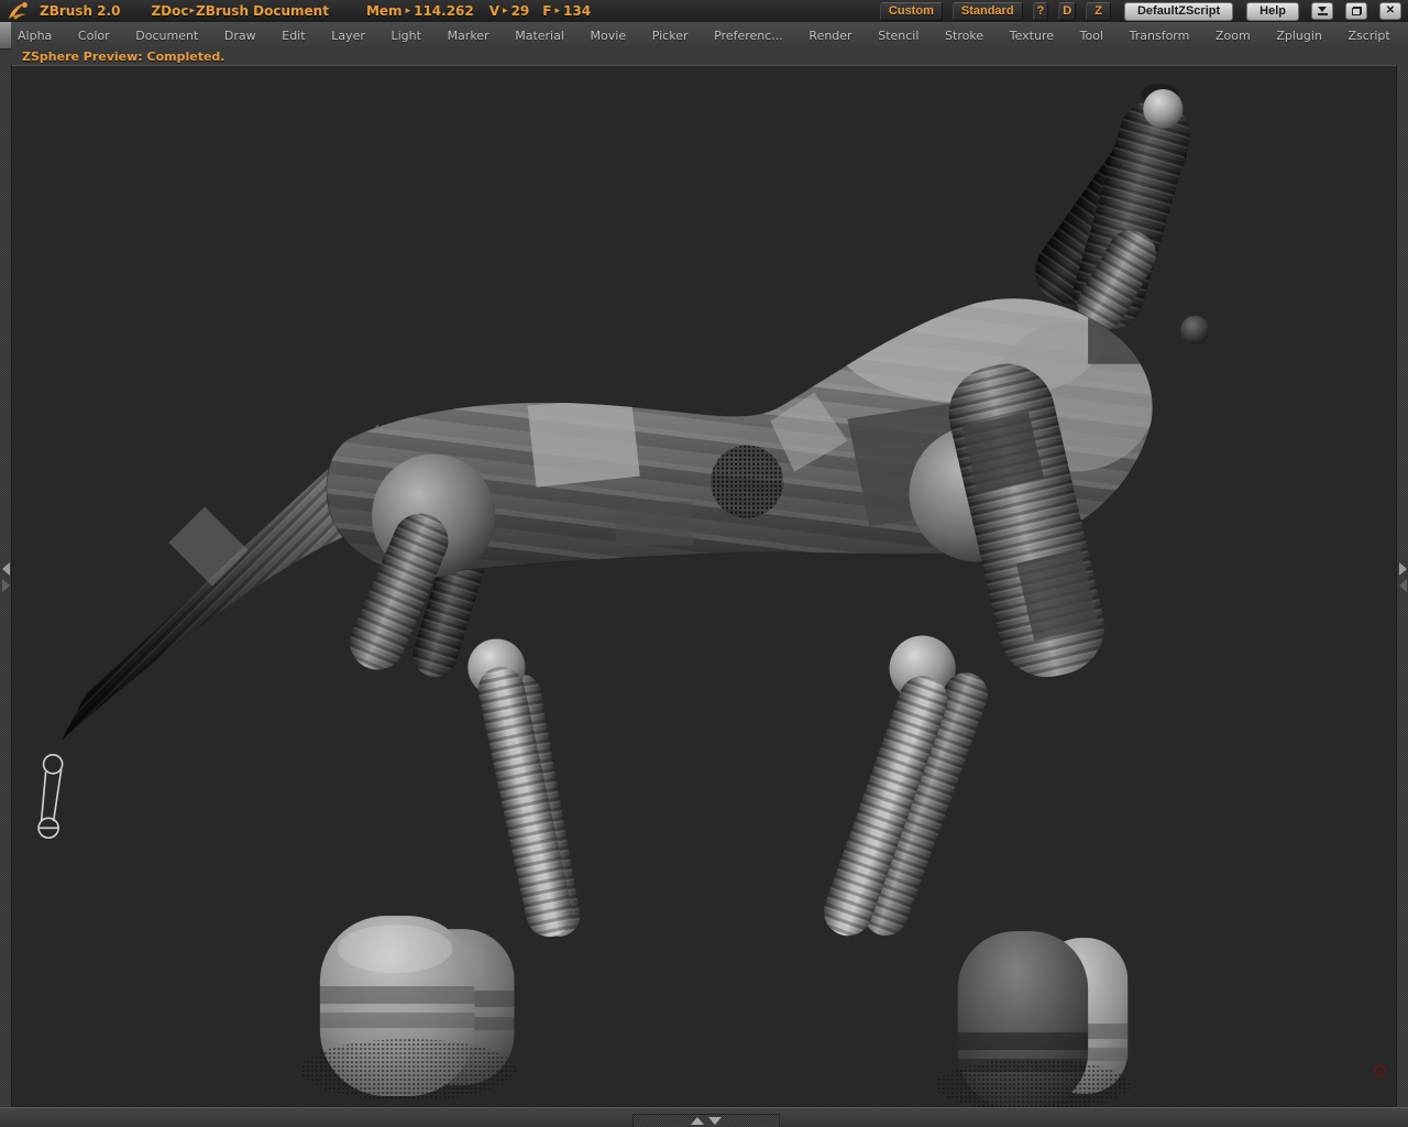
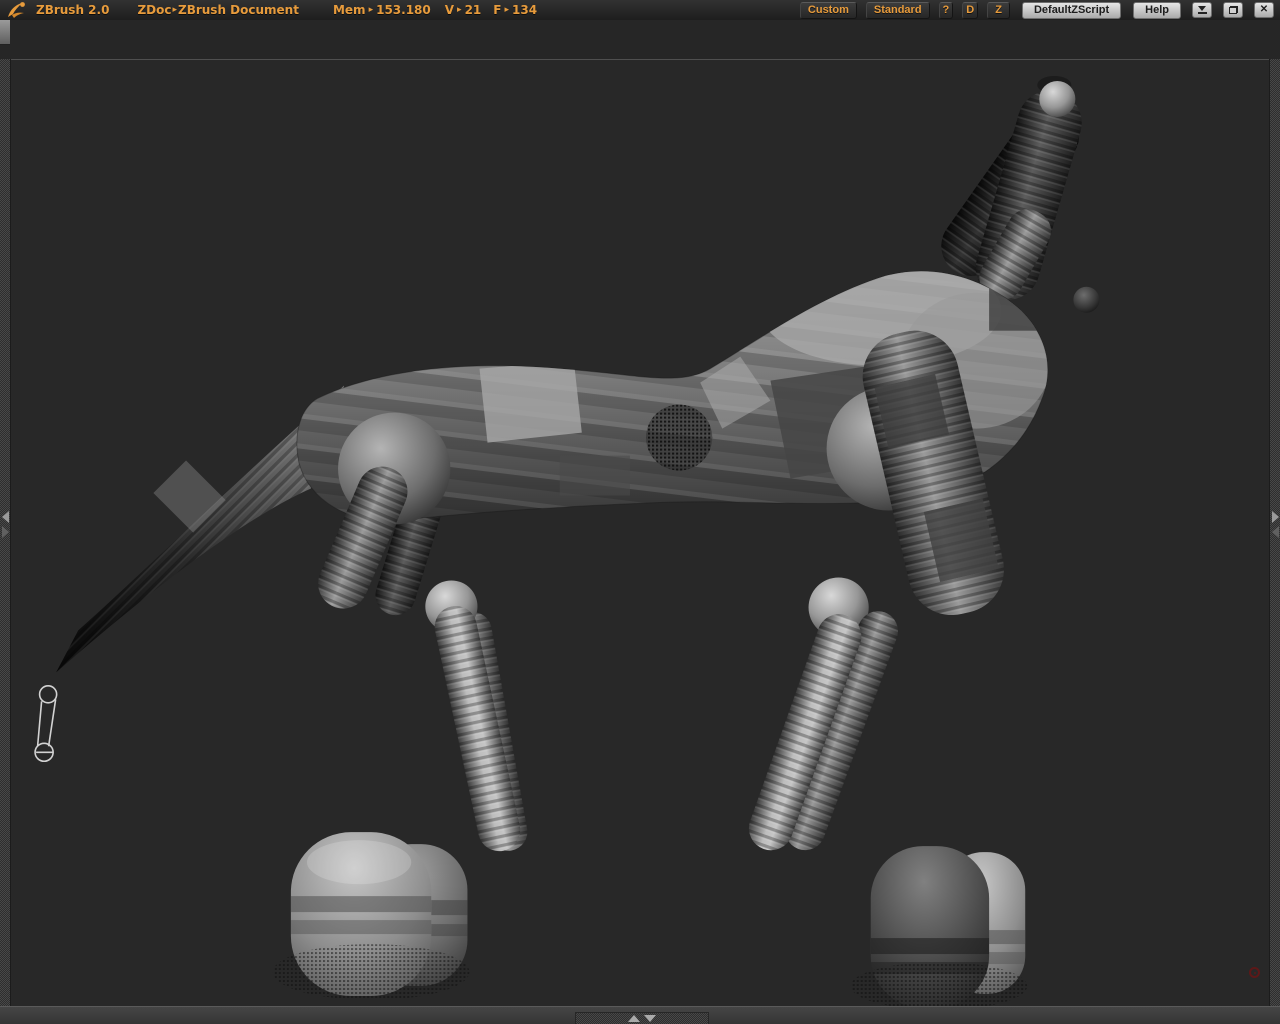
  ZBrush 2.0
  ZDoc
  ▸
  ZBrush Document
  Mem
  ▸
- 114.262
+ 153.180
  V
  ▸
- 29
+ 21
  F
  ▸
  134
  Custom
  Standard
  ?
  D
  Z
  DefaultZScript
  Help
  ✕
- Alpha
- Color
- Document
- Draw
- Edit
- Layer
- Light
- Marker
- Material
- Movie
- Picker
- Preferenc...
- Render
- Stencil
- Stroke
- Texture
- Tool
- Transform
- Zoom
- Zplugin
- Zscript
- ZSphere Preview: Completed.
